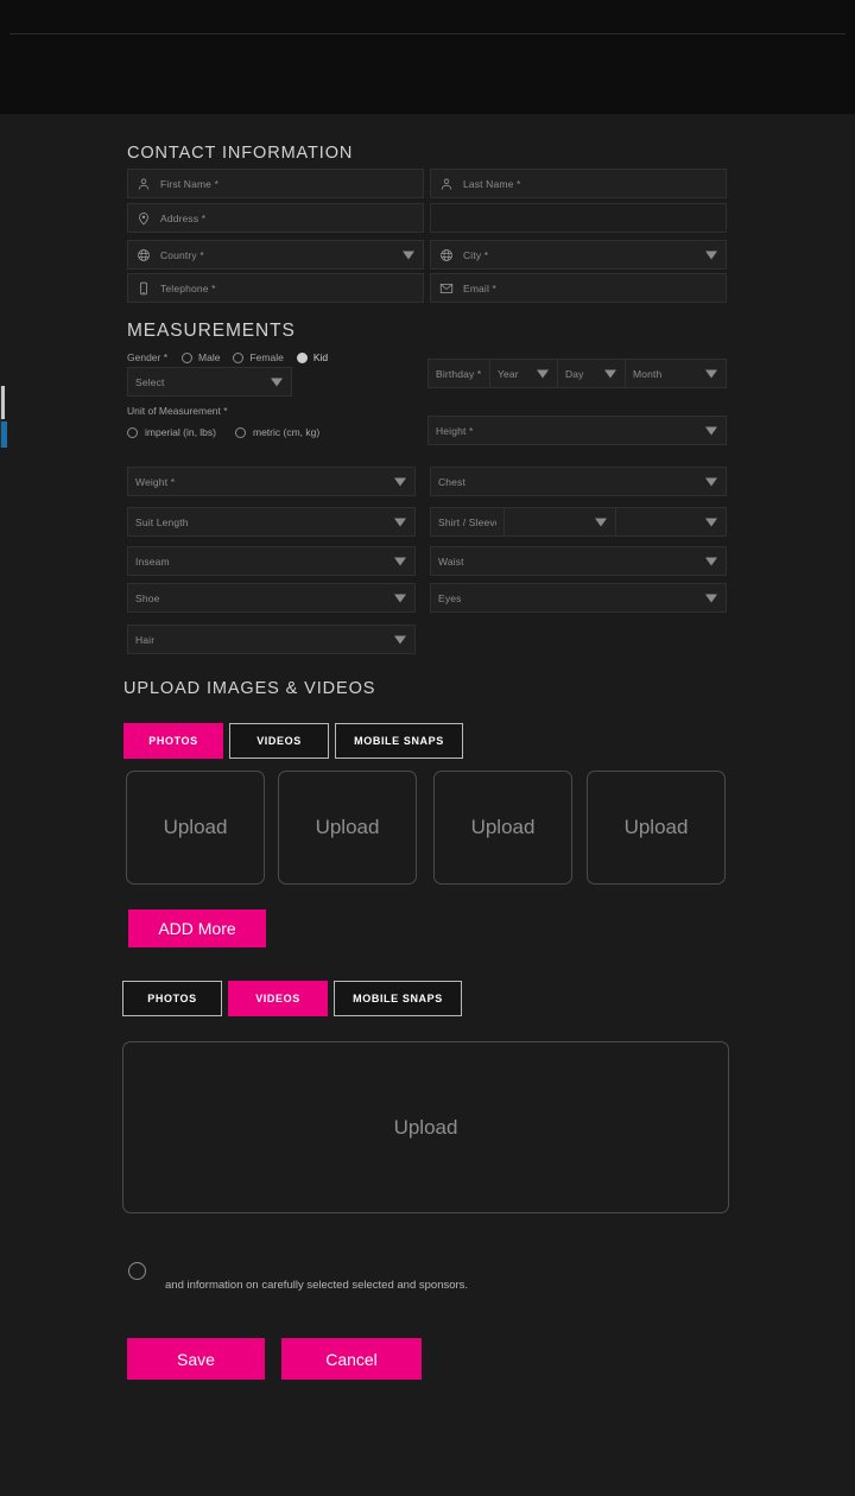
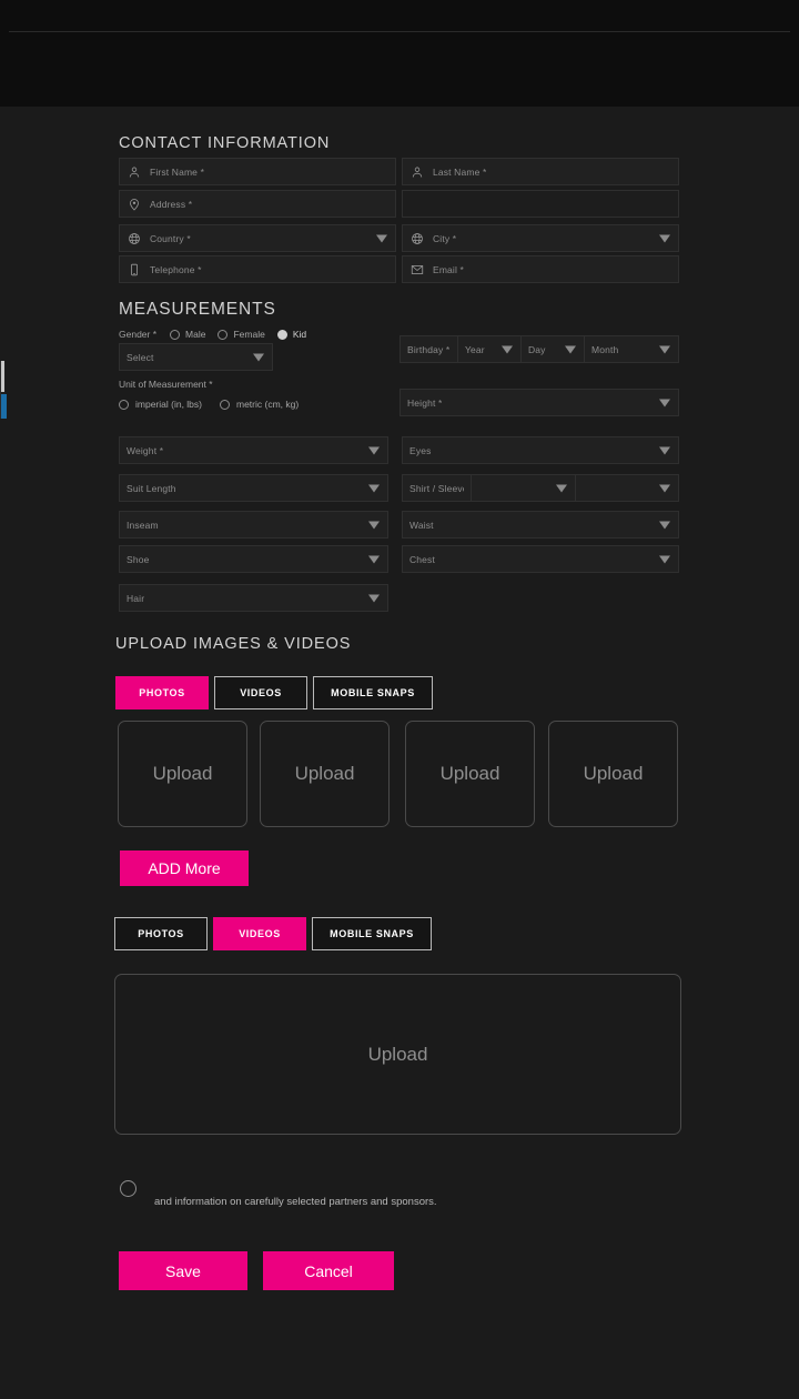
  CONTACT INFORMATION
  First Name *
  Last Name *
  Address *
  Country *
  City *
  Telephone *
  Email *
  MEASUREMENTS
  Gender *
  Male
  Female
  Kid
  Select
  Unit of Measurement *
  imperial (in, lbs)
  metric (cm, kg)
  Birthday *
  Year
  Day
  Month
  Height *
  Weight *
  Suit Length
  Inseam
  Shoe
  Hair
- Chest
+ Eyes
  Shirt / Sleev
  Waist
- Eyes
+ Chest
  UPLOAD IMAGES & VIDEOS
  PHOTOS
  VIDEOS
  MOBILE SNAPS
  Upload
  Upload
  Upload
  Upload
  ADD More
  PHOTOS
  VIDEOS
  MOBILE SNAPS
  Upload
- and information on carefully selected selected and sponsors.
+ and information on carefully selected partners and sponsors.
  Save
  Cancel
